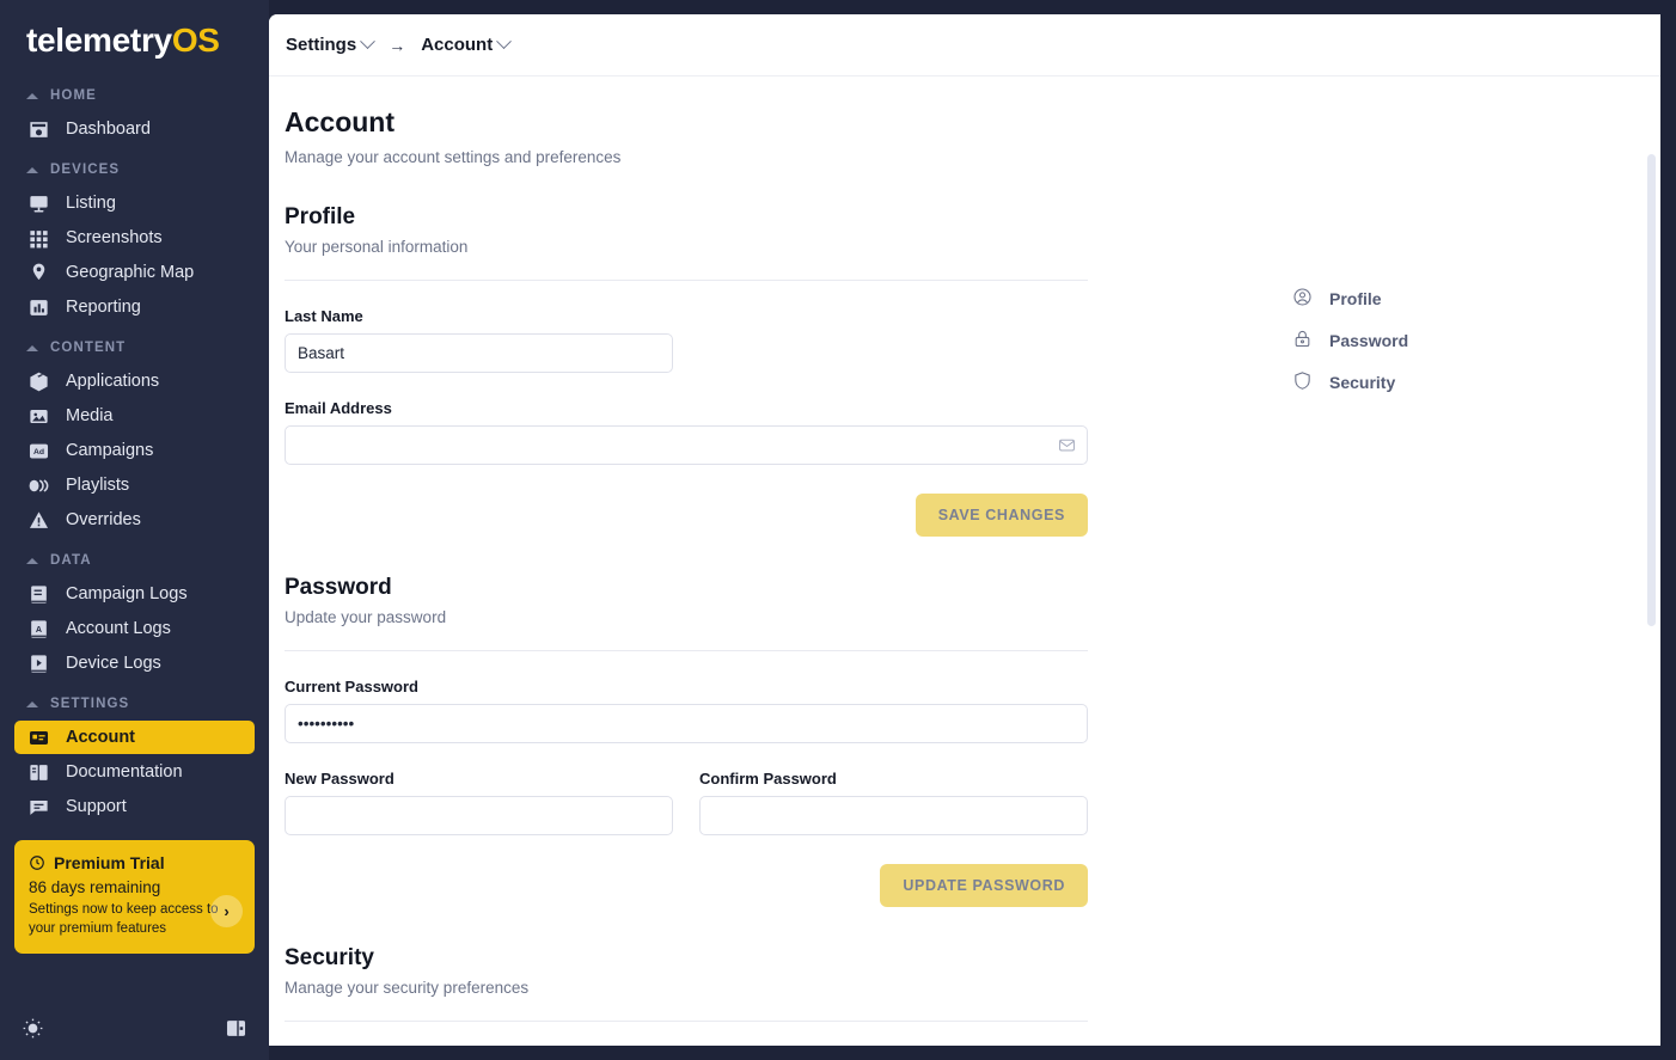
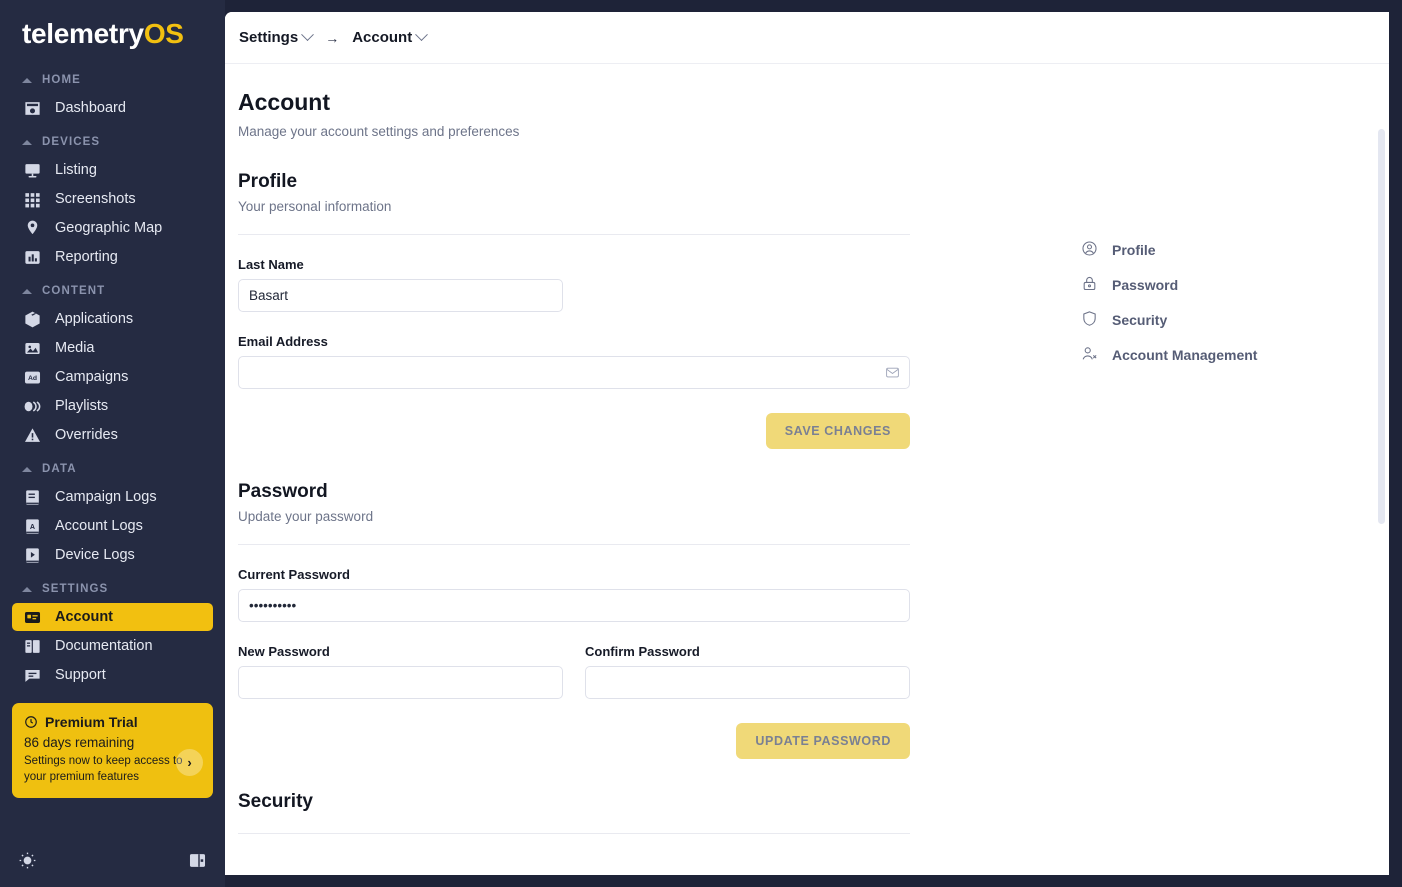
  telemetryOS
  HOME
  Dashboard
  DEVICES
  Listing
  Screenshots
  Geographic Map
  Reporting
  CONTENT
  Applications
  Media
  Campaigns
  Playlists
  Overrides
  DATA
  Campaign Logs
  A
  Account Logs
  Device Logs
  SETTINGS
  Account
  Documentation
  Support
  Premium Trial
  86 days remaining
  Settings now to keep access to your premium features
  ›
  Settings
  →
  Account
  Account
  Manage your account settings and preferences
  Profile
  Your personal information
  Last Name
  Basart
  Email Address
  SAVE CHANGES
  Password
  Update your password
  Current Password
  ••••••••••
  New Password
  Confirm Password
  UPDATE PASSWORD
  Security
- Manage your security preferences
  Profile
  Password
  Security
+ Account Management
